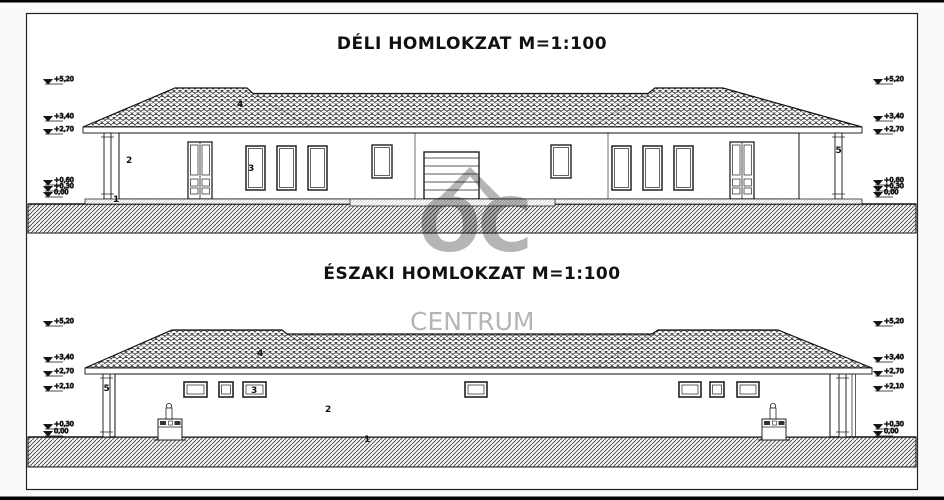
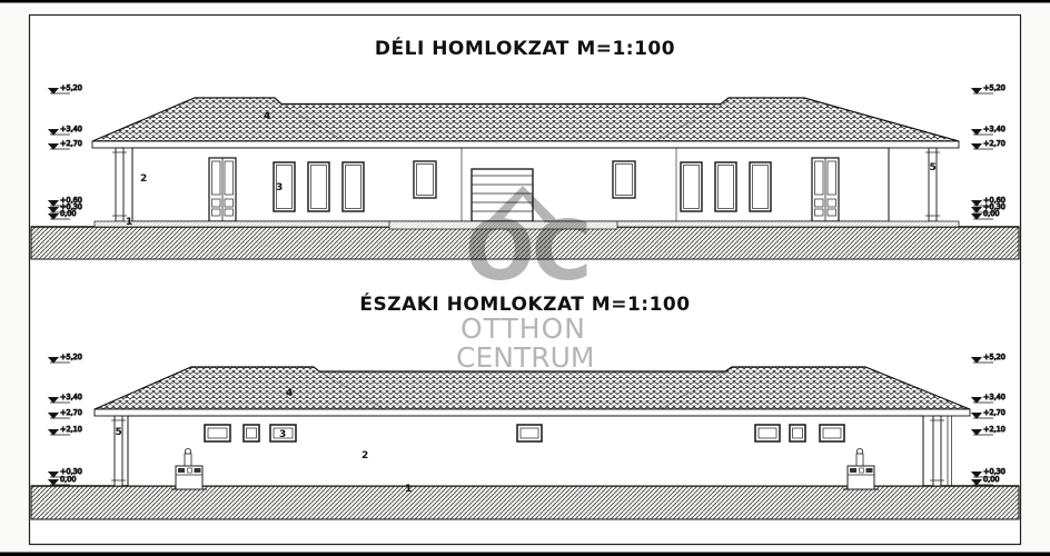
  +5,20
  +3,40
  +2,70
  +0,60
  +0,30
  0,00
  +5,20
  +3,40
  +2,70
  +0,60
  +0,30
  0,00
  1
  2
  3
  4
  5
  +5,20
  +3,40
  +2,70
  +2,10
  +0,30
  0,00
  +5,20
  +3,40
  +2,70
  +2,10
  +0,30
  0,00
  1
  2
  3
  4
  5
  DÉLI HOMLOKZAT M=1:100
  ÉSZAKI HOMLOKZAT M=1:100
  OC
+ OTTHON
  CENTRUM
